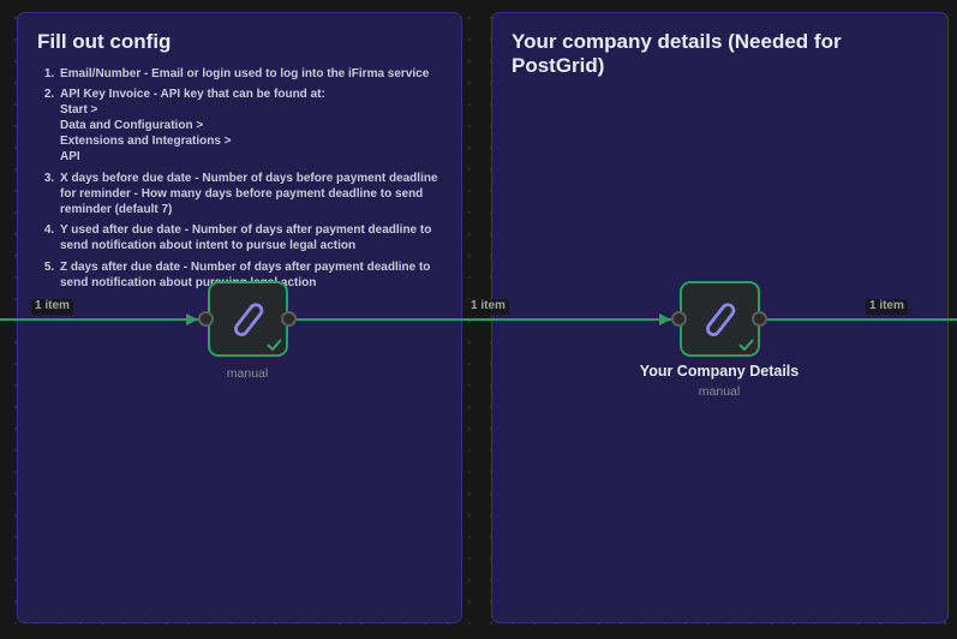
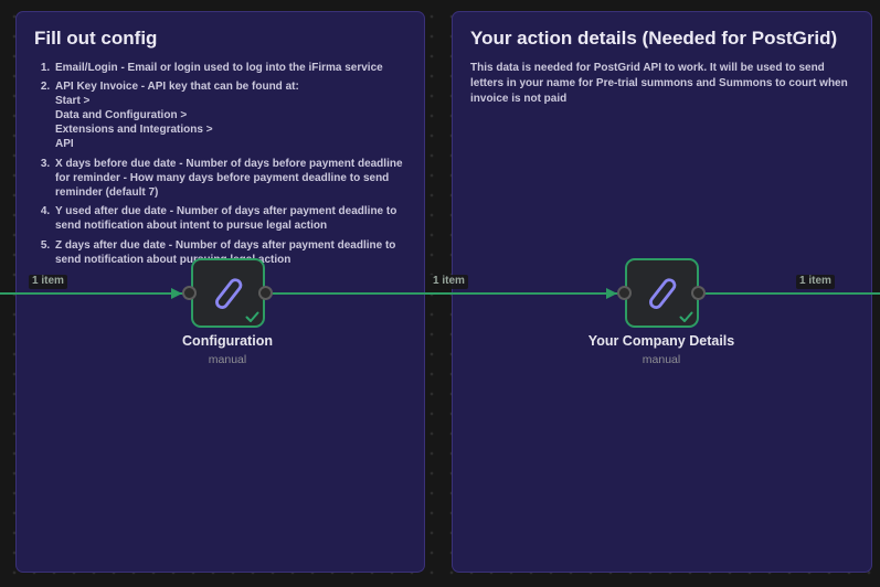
  Fill out config
- Email/Number - Email or login used to log into the iFirma service
+ Email/Login - Email or login used to log into the iFirma service
  API Key Invoice - API key that can be found at:
  Start >
  Data and Configuration >
  Extensions and Integrations >
  API
  X days before due date - Number of days before payment deadline for reminder - How many days before payment deadline to send reminder (default 7)
  Y used after due date - Number of days after payment deadline to send notification about intent to pursue legal action
  Z days after due date - Number of days after payment deadline to send notification about puction
- Your company details (Needed for PostGrid)
+ Your action details (Needed for PostGrid)
+ This data is needed for PostGrid API to work. It will be used to send letters in your name for Pre-trial summons and Summons to court when invoice is not paid
  1 item
  1 item
  1 item
+ Configuration
  manual
  Your Company Details
  manual
